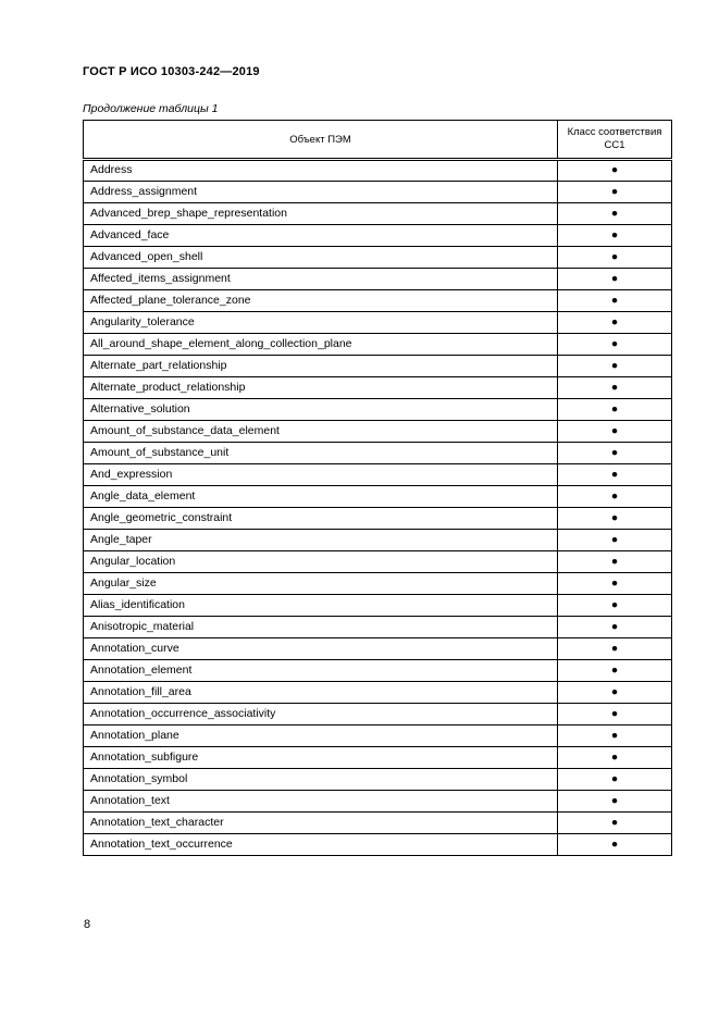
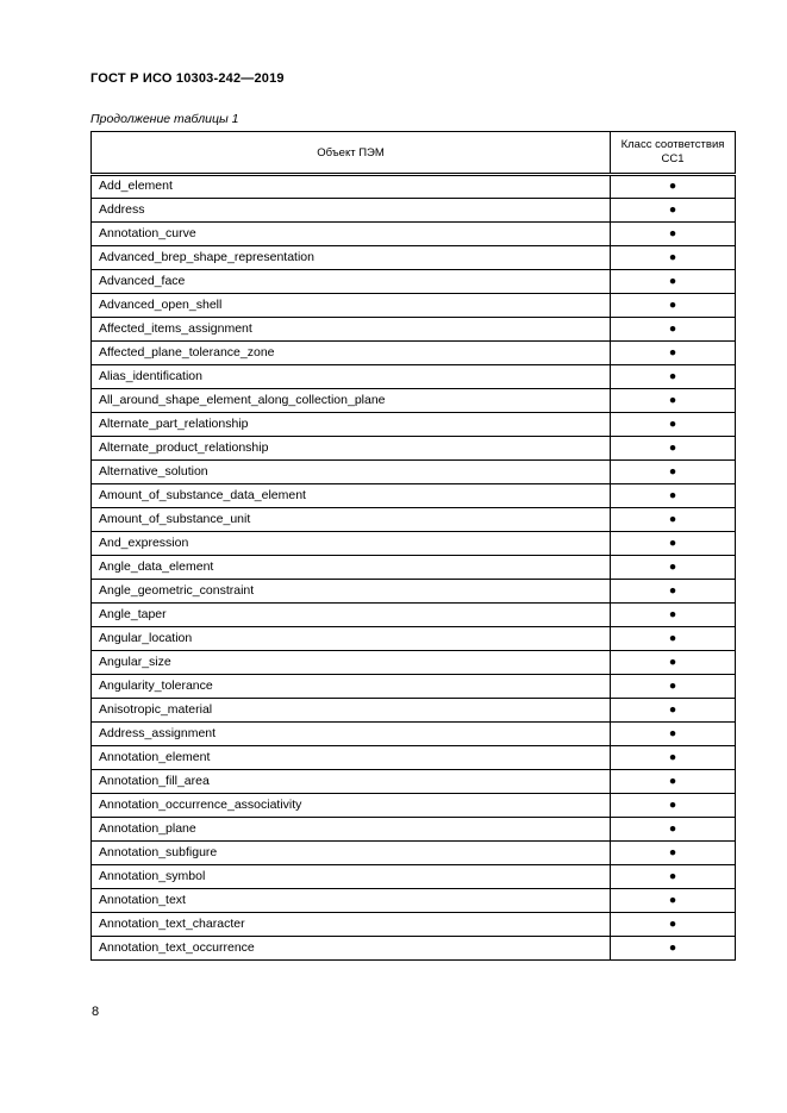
  ГОСТ Р ИСО 10303-242—2019
  Продолжение таблицы 1
  Объект ПЭМ	Класс соответствия СС1
+ Add_element	●
  Address	●
- Address_assignment	●
+ Annotation_curve	●
  Advanced_brep_shape_representation	●
  Advanced_face	●
  Advanced_open_shell	●
  Affected_items_assignment	●
  Affected_plane_tolerance_zone	●
- Angularity_tolerance	●
+ Alias_identification	●
  All_around_shape_element_along_collection_plane	●
  Alternate_part_relationship	●
  Alternate_product_relationship	●
  Alternative_solution	●
  Amount_of_substance_data_element	●
  Amount_of_substance_unit	●
  And_expression	●
  Angle_data_element	●
  Angle_geometric_constraint	●
  Angle_taper	●
  Angular_location	●
  Angular_size	●
- Alias_identification	●
+ Angularity_tolerance	●
  Anisotropic_material	●
- Annotation_curve	●
+ Address_assignment	●
  Annotation_element	●
  Annotation_fill_area	●
  Annotation_occurrence_associativity	●
  Annotation_plane	●
  Annotation_subfigure	●
  Annotation_symbol	●
  Annotation_text	●
  Annotation_text_character	●
  Annotation_text_occurrence	●
  8
